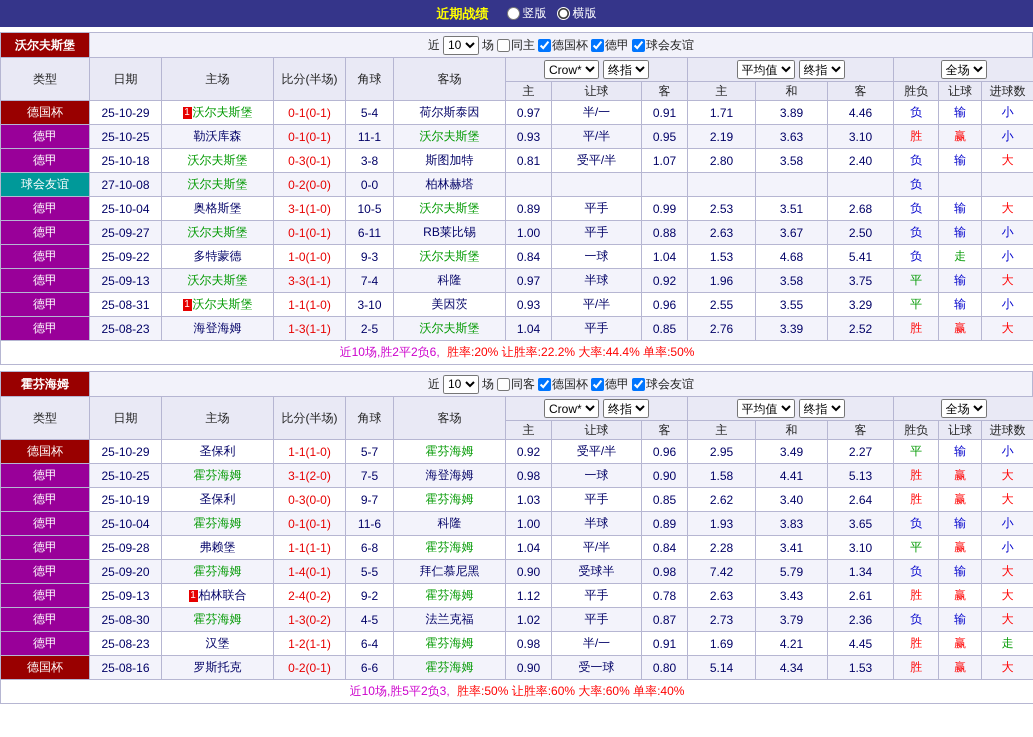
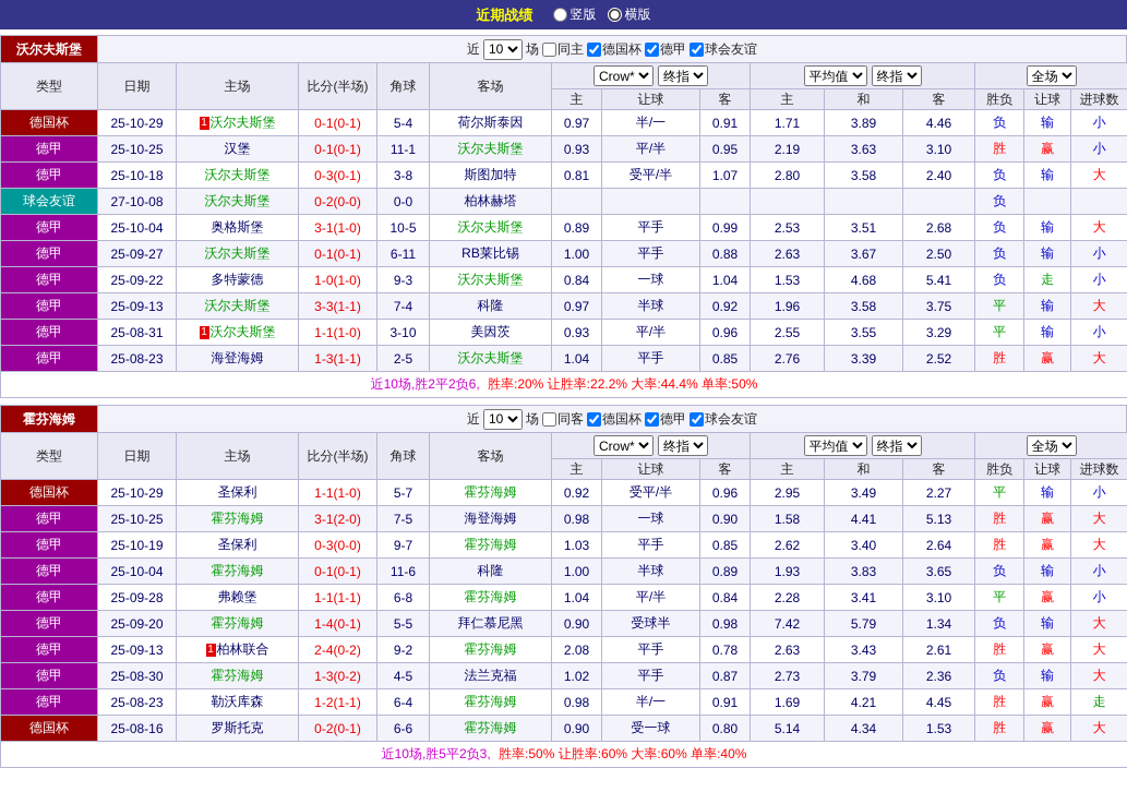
  近期战绩
  竖版
  横版
  沃尔夫斯堡
  近
  10
  场
  同主
  德国杯
  德甲
  球会友谊
  类型	日期	主场	比分(半场)	角球	客场	Crow* 终指	平均值 终指	全场
  主	让球	客	主	和	客	胜负	让球	进球数
  德国杯	25-10-29	1 沃尔夫斯堡	0-1(0-1)	5-4	荷尔斯泰因	0.97	半/一	0.91	1.71	3.89	4.46	负	输	小
- 德甲	25-10-25	勒沃库森	0-1(0-1)	11-1	沃尔夫斯堡	0.93	平/半	0.95	2.19	3.63	3.10	胜	赢	小
+ 德甲	25-10-25	汉堡	0-1(0-1)	11-1	沃尔夫斯堡	0.93	平/半	0.95	2.19	3.63	3.10	胜	赢	小
  德甲	25-10-18	沃尔夫斯堡	0-3(0-1)	3-8	斯图加特	0.81	受平/半	1.07	2.80	3.58	2.40	负	输	大
  球会友谊	27-10-08	沃尔夫斯堡	0-2(0-0)	0-0	柏林赫塔							负
  德甲	25-10-04	奥格斯堡	3-1(1-0)	10-5	沃尔夫斯堡	0.89	平手	0.99	2.53	3.51	2.68	负	输	大
  德甲	25-09-27	沃尔夫斯堡	0-1(0-1)	6-11	RB莱比锡	1.00	平手	0.88	2.63	3.67	2.50	负	输	小
  德甲	25-09-22	多特蒙德	1-0(1-0)	9-3	沃尔夫斯堡	0.84	一球	1.04	1.53	4.68	5.41	负	走	小
  德甲	25-09-13	沃尔夫斯堡	3-3(1-1)	7-4	科隆	0.97	半球	0.92	1.96	3.58	3.75	平	输	大
  德甲	25-08-31	1 沃尔夫斯堡	1-1(1-0)	3-10	美因茨	0.93	平/半	0.96	2.55	3.55	3.29	平	输	小
  德甲	25-08-23	海登海姆	1-3(1-1)	2-5	沃尔夫斯堡	1.04	平手	0.85	2.76	3.39	2.52	胜	赢	大
  近10场,胜2平2负6, 胜率:20% 让胜率:22.2% 大率:44.4% 单率:50%
  霍芬海姆
  近
  10
  场
  同客
  德国杯
  德甲
  球会友谊
  类型	日期	主场	比分(半场)	角球	客场	Crow* 终指	平均值 终指	全场
  主	让球	客	主	和	客	胜负	让球	进球数
  德国杯	25-10-29	圣保利	1-1(1-0)	5-7	霍芬海姆	0.92	受平/半	0.96	2.95	3.49	2.27	平	输	小
  德甲	25-10-25	霍芬海姆	3-1(2-0)	7-5	海登海姆	0.98	一球	0.90	1.58	4.41	5.13	胜	赢	大
  德甲	25-10-19	圣保利	0-3(0-0)	9-7	霍芬海姆	1.03	平手	0.85	2.62	3.40	2.64	胜	赢	大
  德甲	25-10-04	霍芬海姆	0-1(0-1)	11-6	科隆	1.00	半球	0.89	1.93	3.83	3.65	负	输	小
  德甲	25-09-28	弗赖堡	1-1(1-1)	6-8	霍芬海姆	1.04	平/半	0.84	2.28	3.41	3.10	平	赢	小
  德甲	25-09-20	霍芬海姆	1-4(0-1)	5-5	拜仁慕尼黑	0.90	受球半	0.98	7.42	5.79	1.34	负	输	大
- 德甲	25-09-13	1 柏林联合	2-4(0-2)	9-2	霍芬海姆	1.12	平手	0.78	2.63	3.43	2.61	胜	赢	大
+ 德甲	25-09-13	1 柏林联合	2-4(0-2)	9-2	霍芬海姆	2.08	平手	0.78	2.63	3.43	2.61	胜	赢	大
  德甲	25-08-30	霍芬海姆	1-3(0-2)	4-5	法兰克福	1.02	平手	0.87	2.73	3.79	2.36	负	输	大
- 德甲	25-08-23	汉堡	1-2(1-1)	6-4	霍芬海姆	0.98	半/一	0.91	1.69	4.21	4.45	胜	赢	走
+ 德甲	25-08-23	勒沃库森	1-2(1-1)	6-4	霍芬海姆	0.98	半/一	0.91	1.69	4.21	4.45	胜	赢	走
  德国杯	25-08-16	罗斯托克	0-2(0-1)	6-6	霍芬海姆	0.90	受一球	0.80	5.14	4.34	1.53	胜	赢	大
  近10场,胜5平2负3, 胜率:50% 让胜率:60% 大率:60% 单率:40%
